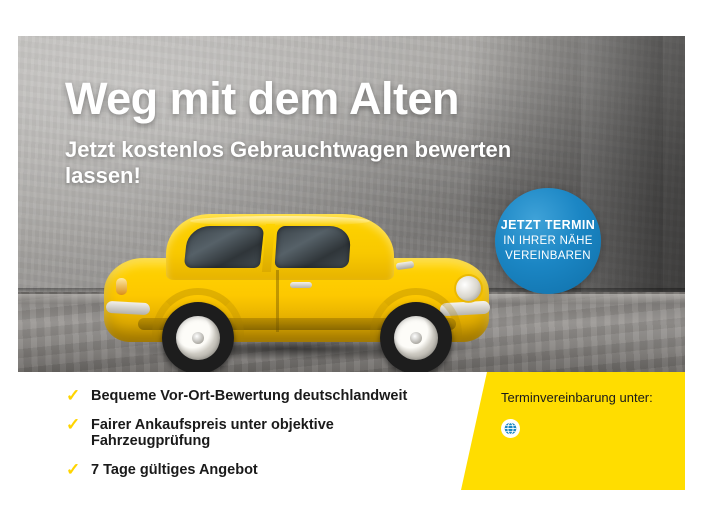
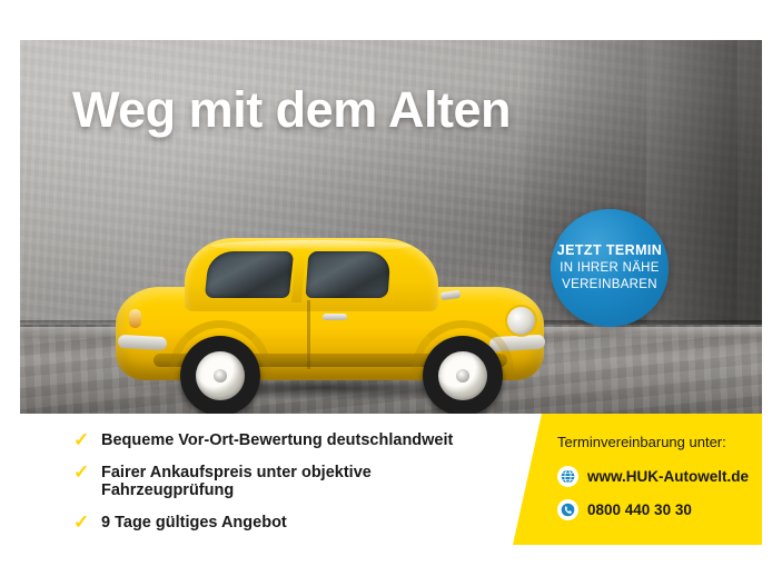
  Weg mit dem Alten
- Jetzt kostenlos Gebrauchtwagen bewerten lassen!
  JETZT TERMIN
  IN IHRER NÄHE
  VEREINBAREN
  ✓
  Bequeme Vor-Ort-Bewertung deutschlandweit
  ✓
  Fairer Ankaufspreis unter objektive Fahrzeugprüfung
  ✓
- 7 Tage gültiges Angebot
+ 9 Tage gültiges Angebot
  Terminvereinbarung unter:
+ www.HUK-Autowelt.de
+ 0800 440 30 30
